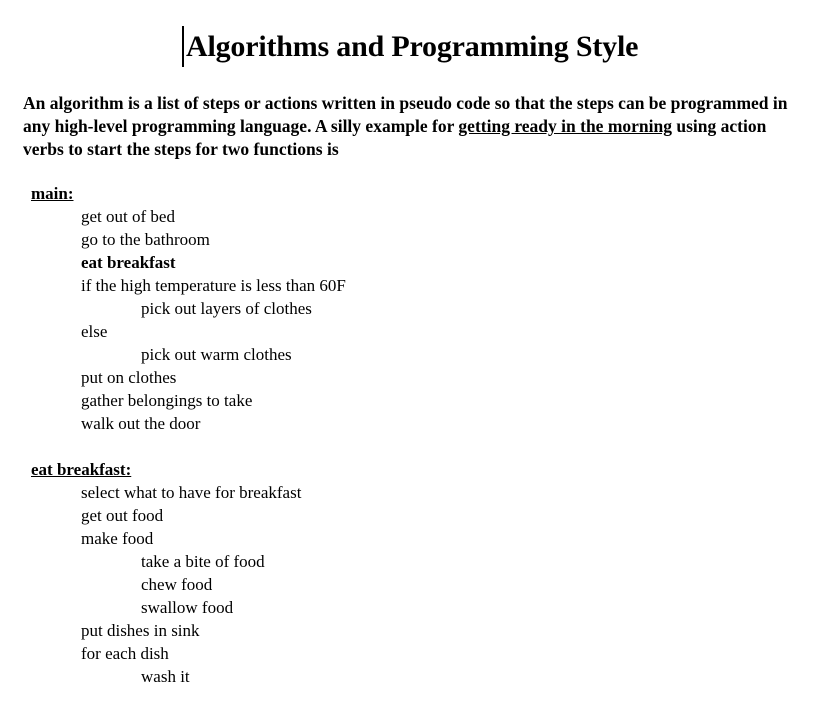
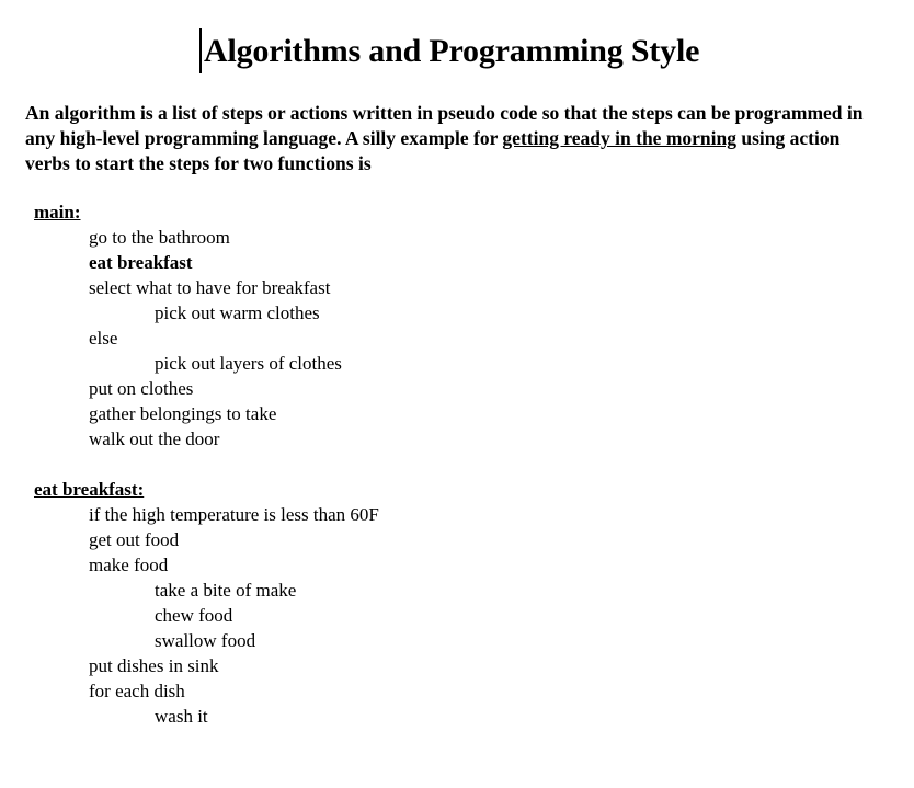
  Algorithms and Programming Style
  An algorithm is a list of steps or actions written in pseudo code so that the steps can be programmed in any high-level programming language. A silly example for getting ready in the morning using action verbs to start the steps for two functions is
  main:
- get out of bed
  go to the bathroom
  eat breakfast
- if the high temperature is less than 60F
+ select what to have for breakfast
- pick out layers of clothes
+ pick out warm clothes
  else
- pick out warm clothes
+ pick out layers of clothes
  put on clothes
  gather belongings to take
  walk out the door
  eat breakfast:
- select what to have for breakfast
+ if the high temperature is less than 60F
  get out food
  make food
- take a bite of food
+ take a bite of make
  chew food
  swallow food
  put dishes in sink
  for each dish
  wash it
